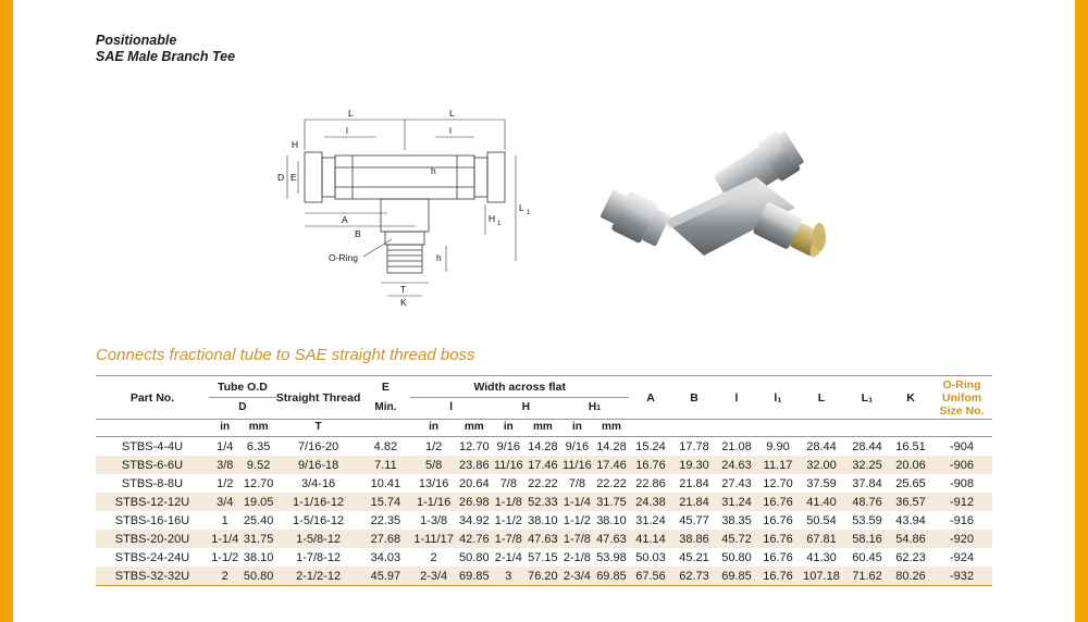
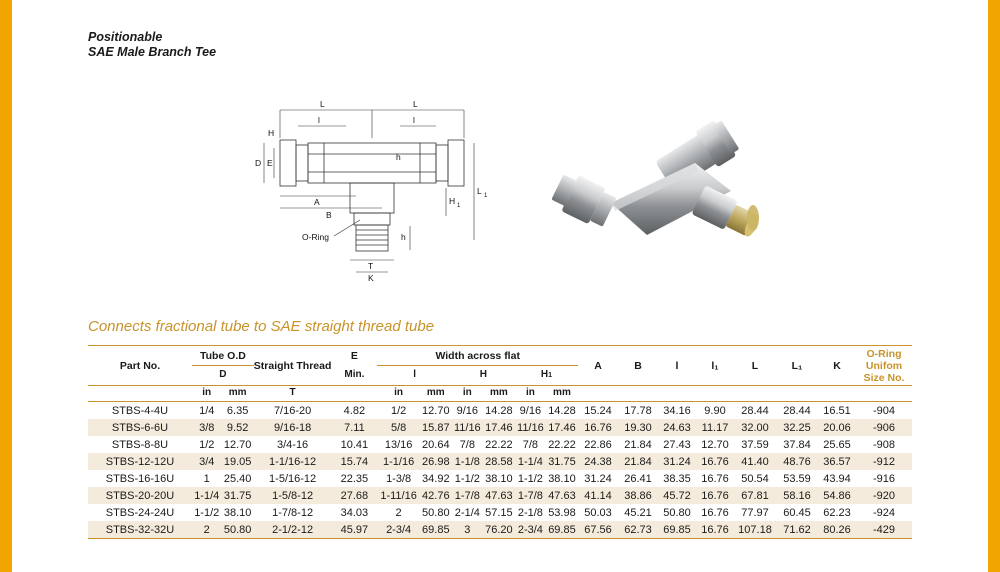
  Positionable
  SAE Male Branch Tee
  L
  L
  H
  l
  l
  D
  E
  A
  B
  H
  L
  h
  h
  T
  K
  O-Ring
- Connects fractional tube to SAE straight thread boss
+ Connects fractional tube to SAE straight thread tube
  Part No.	Tube O.D	Straight Thread	E	Width across flat	A	B	l	l₁	L	L₁	K	O-Ring Unifom Size No.
  D	Min.	l	H	H
  	in	mm	T		in	mm	in	mm	in	mm
- STBS-4-4U	1/4	6.35	7/16-20	4.82	1/2	12.70	9/16	14.28	9/16	14.28	15.24	17.78	21.08	9.90	28.44	28.44	16.51	-904
+ STBS-4-4U	1/4	6.35	7/16-20	4.82	1/2	12.70	9/16	14.28	9/16	14.28	15.24	17.78	34.16	9.90	28.44	28.44	16.51	-904
- STBS-6-6U	3/8	9.52	9/16-18	7.11	5/8	23.86	11/16	17.46	11/16	17.46	16.76	19.30	24.63	11.17	32.00	32.25	20.06	-906
+ STBS-6-6U	3/8	9.52	9/16-18	7.11	5/8	15.87	11/16	17.46	11/16	17.46	16.76	19.30	24.63	11.17	32.00	32.25	20.06	-906
  STBS-8-8U	1/2	12.70	3/4-16	10.41	13/16	20.64	7/8	22.22	7/8	22.22	22.86	21.84	27.43	12.70	37.59	37.84	25.65	-908
- STBS-12-12U	3/4	19.05	1-1/16-12	15.74	1-1/16	26.98	1-1/8	52.33	1-1/4	31.75	24.38	21.84	31.24	16.76	41.40	48.76	36.57	-912
+ STBS-12-12U	3/4	19.05	1-1/16-12	15.74	1-1/16	26.98	1-1/8	28.58	1-1/4	31.75	24.38	21.84	31.24	16.76	41.40	48.76	36.57	-912
- STBS-16-16U	1	25.40	1-5/16-12	22.35	1-3/8	34.92	1-1/2	38.10	1-1/2	38.10	31.24	45.77	38.35	16.76	50.54	53.59	43.94	-916
+ STBS-16-16U	1	25.40	1-5/16-12	22.35	1-3/8	34.92	1-1/2	38.10	1-1/2	38.10	31.24	26.41	38.35	16.76	50.54	53.59	43.94	-916
- STBS-20-20U	1-1/4	31.75	1-5/8-12	27.68	1-11/17	42.76	1-7/8	47.63	1-7/8	47.63	41.14	38.86	45.72	16.76	67.81	58.16	54.86	-920
+ STBS-20-20U	1-1/4	31.75	1-5/8-12	27.68	1-11/16	42.76	1-7/8	47.63	1-7/8	47.63	41.14	38.86	45.72	16.76	67.81	58.16	54.86	-920
- STBS-24-24U	1-1/2	38.10	1-7/8-12	34.03	2	50.80	2-1/4	57.15	2-1/8	53.98	50.03	45.21	50.80	16.76	41.30	60.45	62.23	-924
+ STBS-24-24U	1-1/2	38.10	1-7/8-12	34.03	2	50.80	2-1/4	57.15	2-1/8	53.98	50.03	45.21	50.80	16.76	77.97	60.45	62.23	-924
- STBS-32-32U	2	50.80	2-1/2-12	45.97	2-3/4	69.85	3	76.20	2-3/4	69.85	67.56	62.73	69.85	16.76	107.18	71.62	80.26	-932
+ STBS-32-32U	2	50.80	2-1/2-12	45.97	2-3/4	69.85	3	76.20	2-3/4	69.85	67.56	62.73	69.85	16.76	107.18	71.62	80.26	-429
